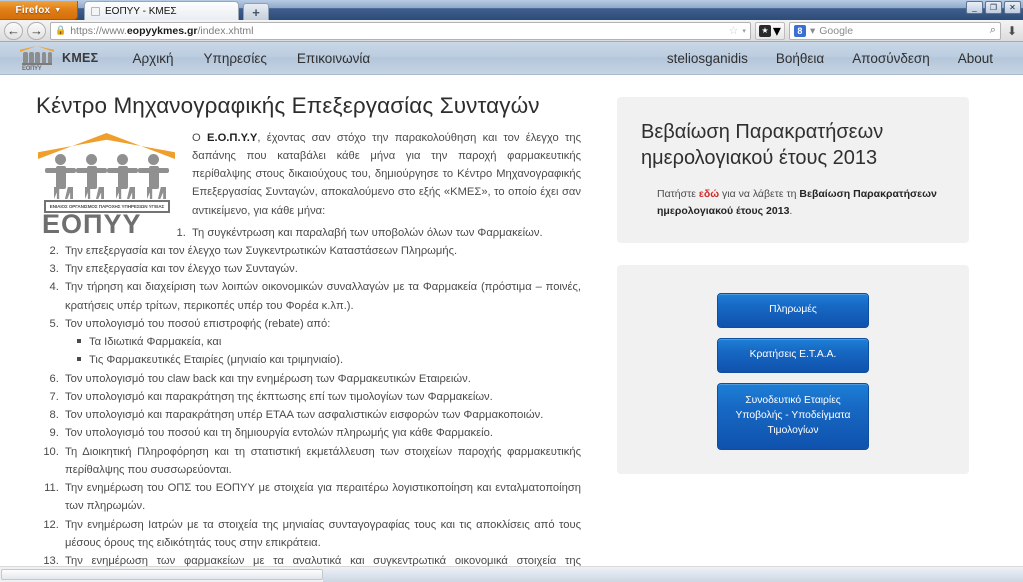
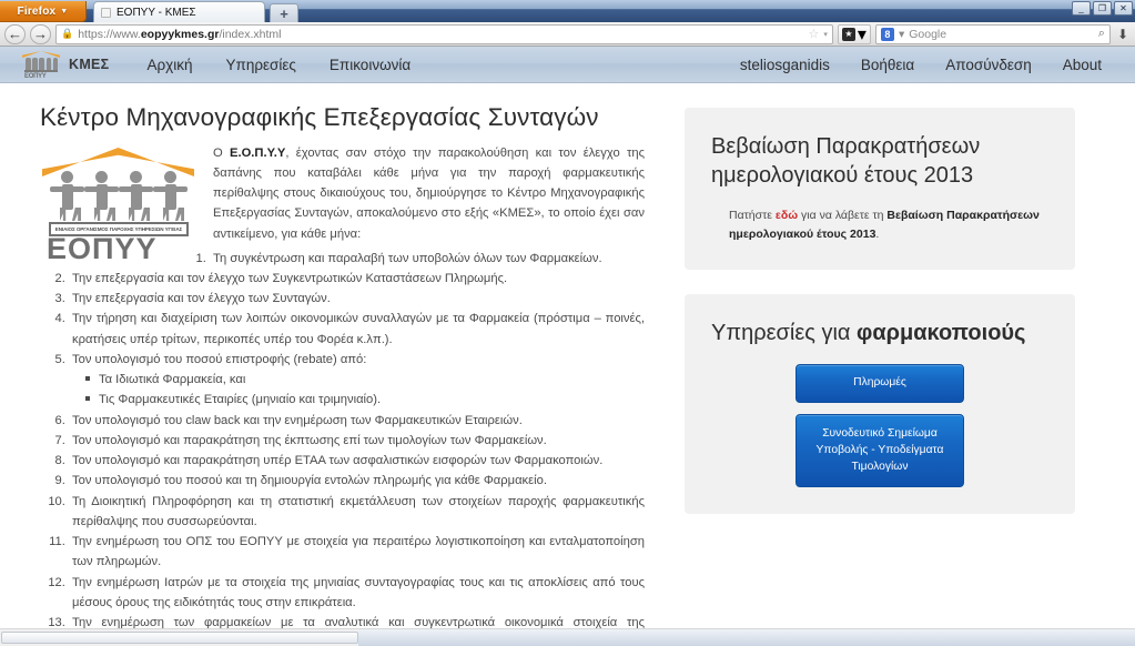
  Firefox
  ΕΟΠΥΥ - ΚΜΕΣ
  +
  _
  ❐
  ✕
  ←
  →
  🔒
  https://www.eopyykmes.gr/index.xhtml
  ☆
  ★
  ▾
  8
  ▾
  Google
  ⌕
  ⬇
  ΚΜΕΣ
  Αρχική
  Υπηρεσίες
  Επικοινωνία
  steliosganidis
  Βοήθεια
  Αποσύνδεση
  About
  Κέντρο Μηχανογραφικής Επεξεργασίας Συνταγών
  ΕΟΠΥΥ
  Ο Ε.Ο.Π.Υ.Υ, έχοντας σαν στόχο την παρακολούθηση και τον έλεγχο της δαπάνης που καταβάλει κάθε μήνα για την παροχή φαρμακευτικής περίθαλψης στους δικαιούχους του, δημιούργησε το Κέντρο Μηχανογραφικής Επεξεργασίας Συνταγών, αποκαλούμενο στο εξής «ΚΜΕΣ», το οποίο έχει σαν αντικείμενο, για κάθε μήνα:
  Τη συγκέντρωση και παραλαβή των υποβολών όλων των Φαρμακείων.
  Την επεξεργασία και τον έλεγχο των Συγκεντρωτικών Καταστάσεων Πληρωμής.
  Την επεξεργασία και τον έλεγχο των Συνταγών.
  Την τήρηση και διαχείριση των λοιπών οικονομικών συναλλαγών με τα Φαρμακεία (πρόστιμα – ποινές, κρατήσεις υπέρ τρίτων, περικοπές υπέρ του Φορέα κ.λπ.).
  Τον υπολογισμό του ποσού επιστροφής (rebate) από:
  Τα Ιδιωτικά Φαρμακεία, και
  Τις Φαρμακευτικές Εταιρίες (μηνιαίο και τριμηνιαίο).
  Τον υπολογισμό του claw back και την ενημέρωση των Φαρμακευτικών Εταιρειών.
  Τον υπολογισμό και παρακράτηση της έκπτωσης επί των τιμολογίων των Φαρμακείων.
  Τον υπολογισμό και παρακράτηση υπέρ ΕΤΑΑ των ασφαλιστικών εισφορών των Φαρμακοποιών.
  Τον υπολογισμό του ποσού και τη δημιουργία εντολών πληρωμής για κάθε Φαρμακείο.
  Τη Διοικητική Πληροφόρηση και τη στατιστική εκμετάλλευση των στοιχείων παροχής φαρμακευτικής περίθαλψης που συσσωρεύονται.
  Την ενημέρωση του ΟΠΣ του ΕΟΠΥΥ με στοιχεία για περαιτέρω λογιστικοποίηση και ενταλματοποίηση των πληρωμών.
  Την ενημέρωση Ιατρών με τα στοιχεία της μηνιαίας συνταγογραφίας τους και τις αποκλίσεις από τους μέσους όρους της ειδικότητάς τους στην επικράτεια.
  Βεβαίωση Παρακρατήσεων
  ημερολογιακού έτους 2013
  Πατήστε εδώ για να λάβετε τη Βεβαίωση Παρακρατήσεων ημερολογιακού έτους 2013.
+ Υπηρεσίες για φαρμακοποιούς
  Πληρωμές
- Κρατήσεις Ε.Τ.Α.Α.
- Συνοδευτικό Εταιρίες Υποβολής - Υποδείγματα Τιμολογίων
+ Συνοδευτικό Σημείωμα Υποβολής - Υποδείγματα Τιμολογίων
